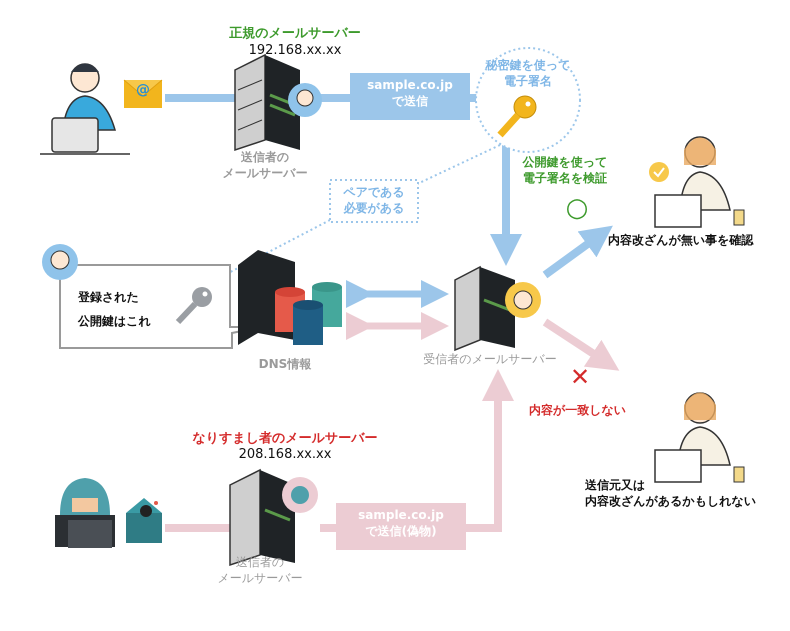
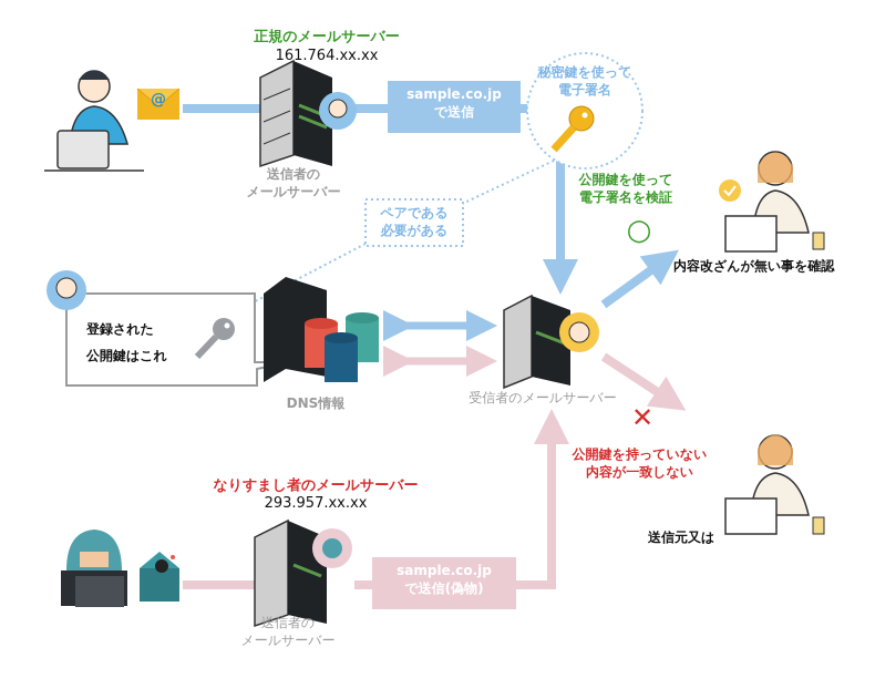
  @
  正規のメールサーバー
- 192.168.xx.xx
+ 161.764.xx.xx
  送信者の
  メールサーバー
  sample.co.jp
  で送信
  秘密鍵を使って
  電子署名
  ペアである
  必要がある
  公開鍵を使って
  電子署名を検証
  ○
  内容改ざんが無い事を確認
  登録された
  公開鍵はこれ
  DNS情報
  受信者のメールサーバー
  ✕
+ 公開鍵を持っていない
  内容が一致しない
  送信元又は
- 内容改ざんがあるかもしれない
  なりすまし者のメールサーバー
- 208.168.xx.xx
+ 293.957.xx.xx
  送信者の
  メールサーバー
  sample.co.jp
  で送信(偽物)
